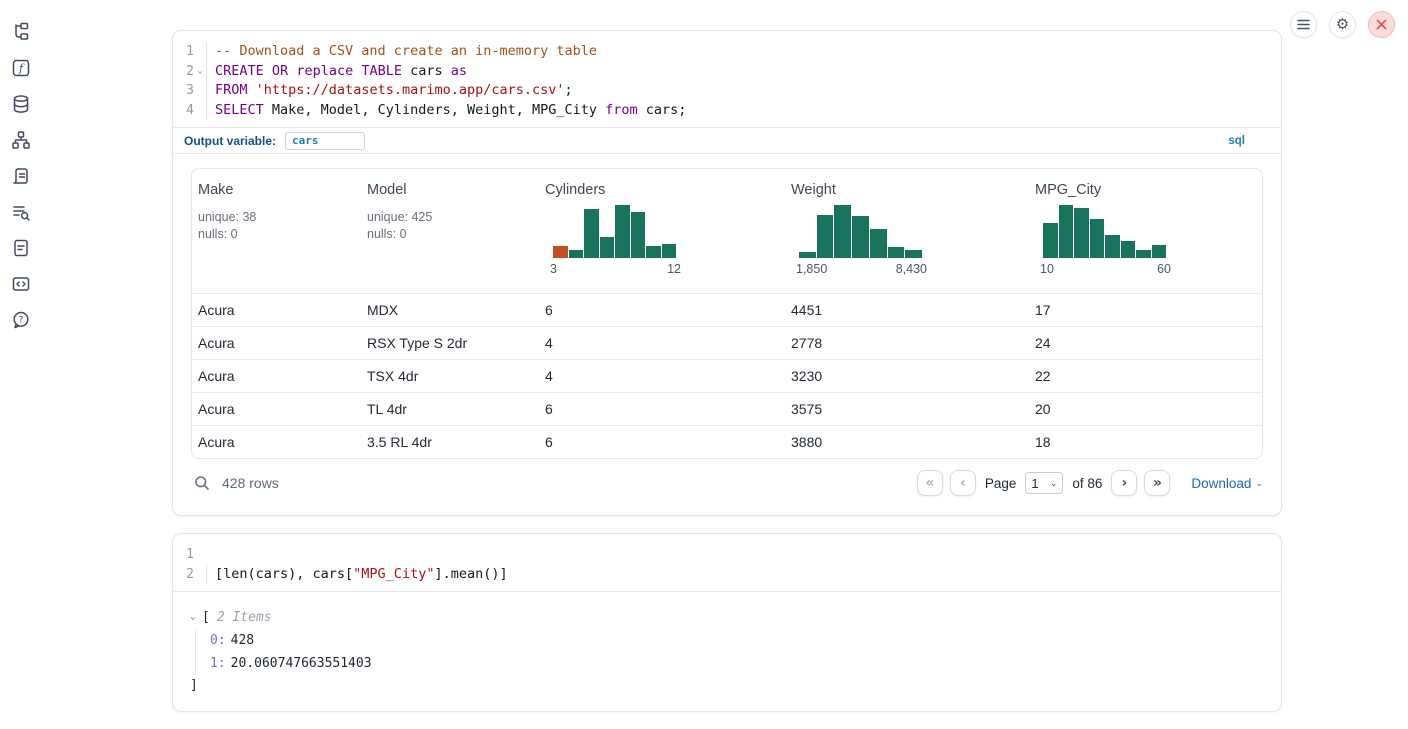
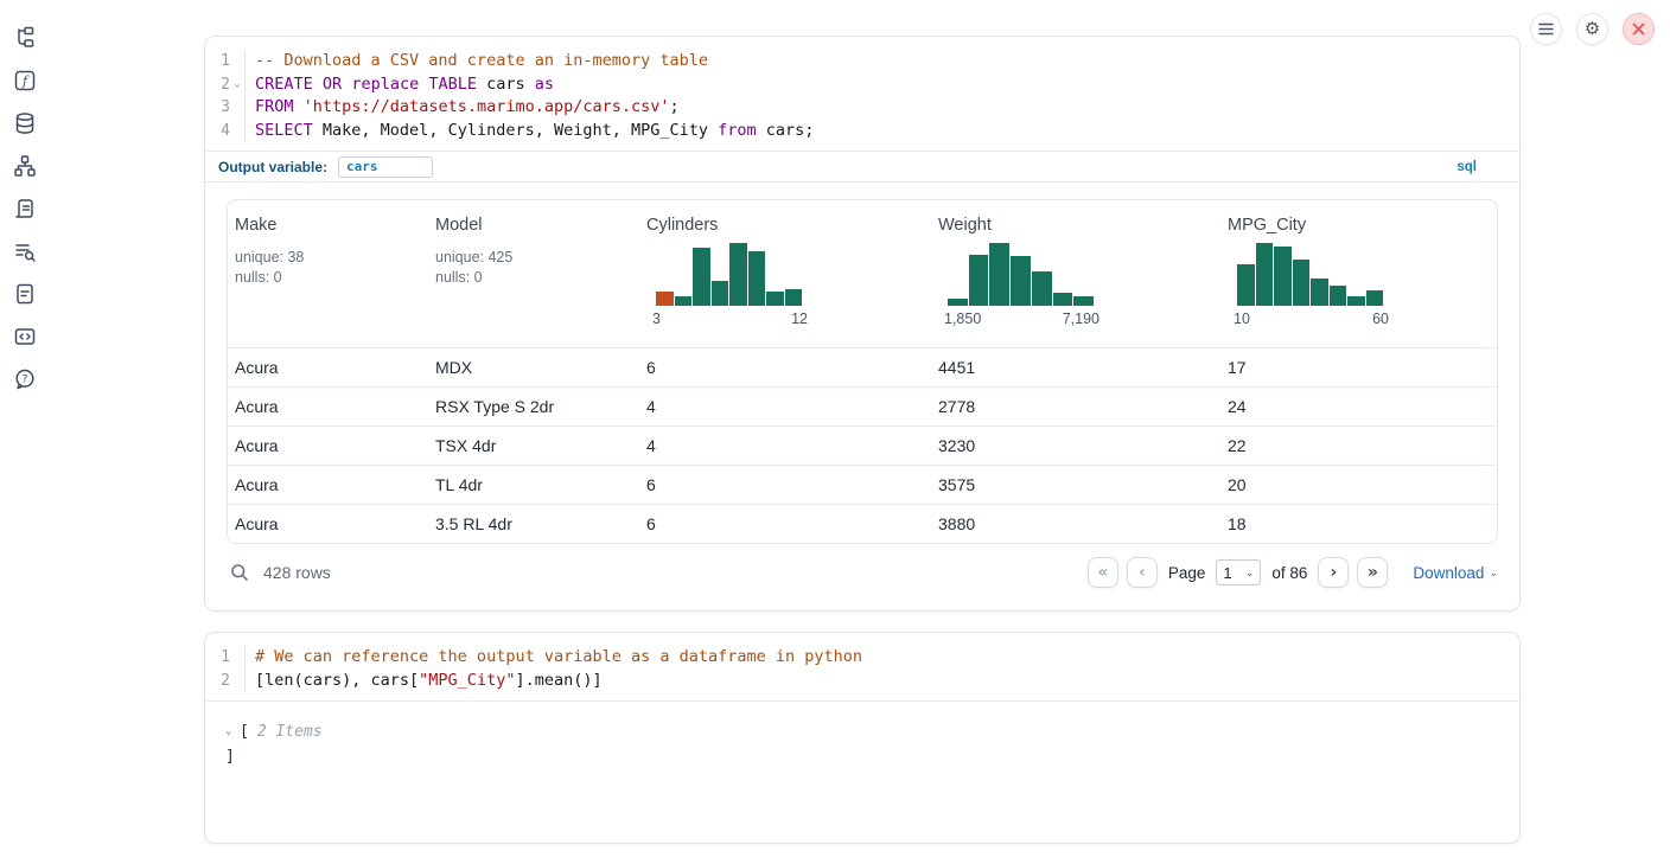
  f
  ?
  ⚙
  1
  -- Download a CSV and create an in-memory table
  2
  ⌄
  CREATE OR replace TABLE cars as
  3
  FROM 'https://datasets.marimo.app/cars.csv';
  4
  SELECT Make, Model, Cylinders, Weight, MPG_City from cars;
  Output variable:
  cars
  sql
  Make
  unique: 38
  nulls: 0
  Model
  unique: 425
  nulls: 0
  Cylinders
  3
  12
  Weight
  1,850
- 8,430
+ 7,190
  MPG_City
  10
  60
  Acura
  MDX
  6
  4451
  17
  Acura
  RSX Type S 2dr
  4
  2778
  24
  Acura
  TSX 4dr
  4
  3230
  22
  Acura
  TL 4dr
  6
  3575
  20
  Acura
  3.5 RL 4dr
  6
  3880
  18
  428 rows
  «
  ‹
  Page
  1
  ⌄
  of 86
  ›
  »
  Download
  ⌄
  1
+ # We can reference the output variable as a dataframe in python
  2
  [len(cars), cars["MPG_City"].mean()]
  ⌄
  [
  2 Items
- 0: 428
- 1: 20.060747663551403
  ]
